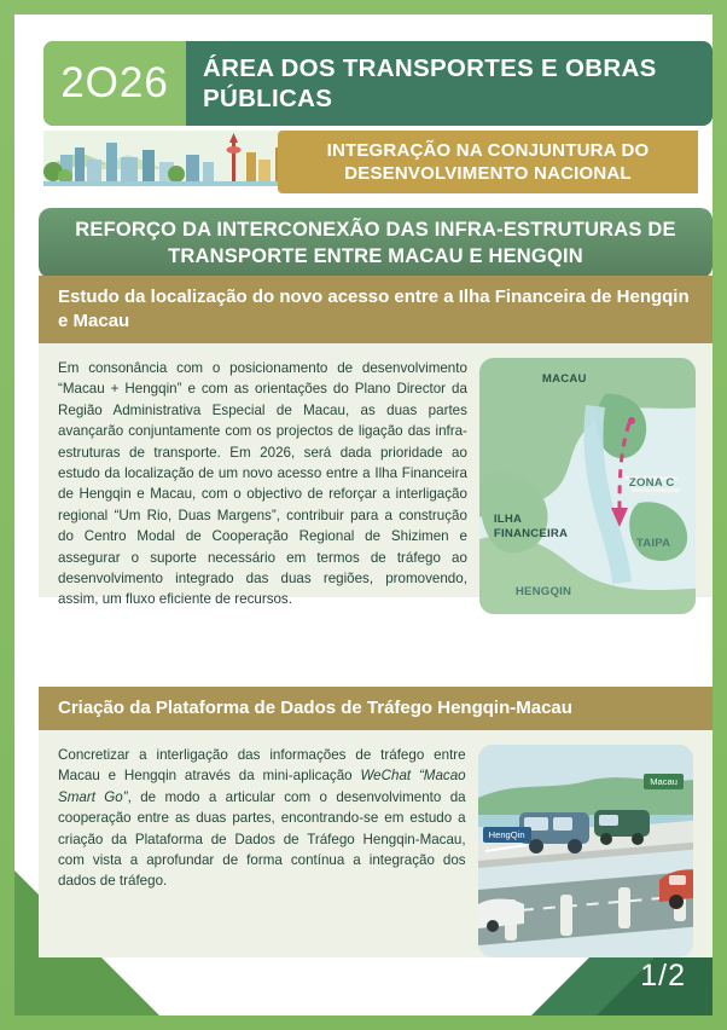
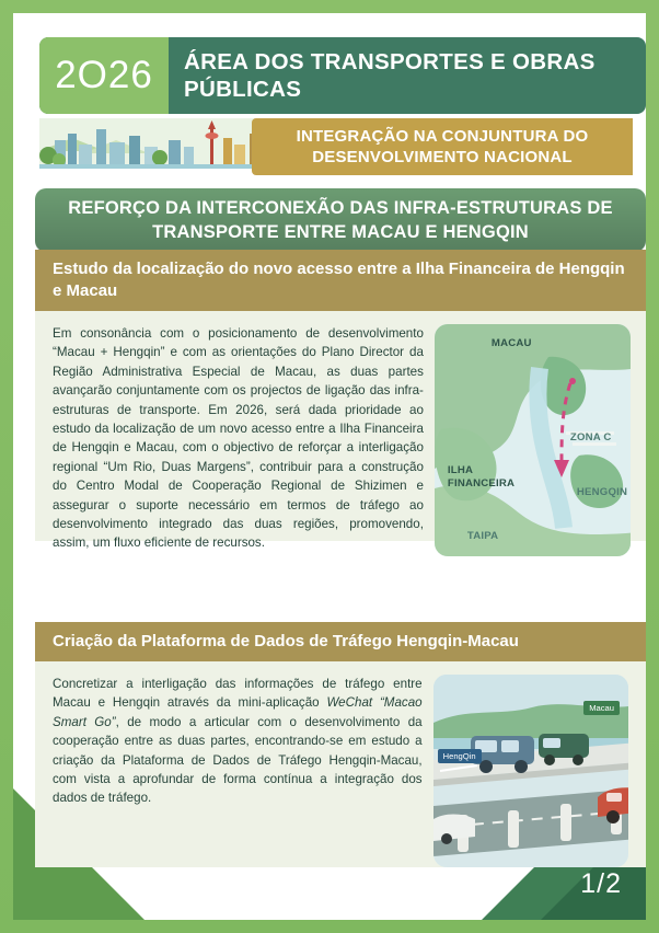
  1/2
  2O26
  ÁREA DOS TRANSPORTES E OBRAS PÚBLICAS
  INTEGRAÇÃO NA CONJUNTURA DO DESENVOLVIMENTO NACIONAL
  REFORÇO DA INTERCONEXÃO DAS INFRA-ESTRUTURAS DE TRANSPORTE ENTRE MACAU E HENGQIN
  Estudo da localização do novo acesso entre a Ilha Financeira de Hengqin e Macau
  Em consonância com o posicionamento de desenvolvimento “Macau + Hengqin” e com as orientações do Plano Director da Região Administrativa Especial de Macau, as duas partes avançarão conjuntamente com os projectos de ligação das infra-estruturas de transporte. Em 2026, será dada prioridade ao estudo da localização de um novo acesso entre a Ilha Financeira de Hengqin e Macau, com o objectivo de reforçar a interligação regional “Um Rio, Duas Margens”, contribuir para a construção do Centro Modal de Cooperação Regional de Shizimen e assegurar o suporte necessário em termos de tráfego ao desenvolvimento integrado das duas regiões, promovendo, assim, um fluxo eficiente de recursos.
  MACAU
  ILHA FINANCEIRA
- HENGQIN
+ TAIPA
  ZONA C
- TAIPA
+ HENGQIN
  Criação da Plataforma de Dados de Tráfego Hengqin-Macau
  Concretizar a interligação das informações de tráfego entre Macau e Hengqin através da mini-aplicação WeChat “Macao Smart Go”, de modo a articular com o desenvolvimento da cooperação entre as duas partes, encontrando-se em estudo a criação da Plataforma de Dados de Tráfego Hengqin-Macau, com vista a aprofundar de forma contínua a integração dos dados de tráfego.
  Macau
  HengQin
